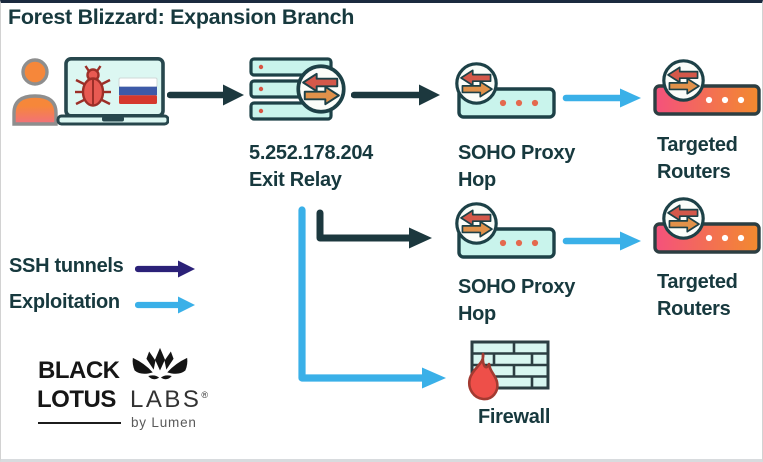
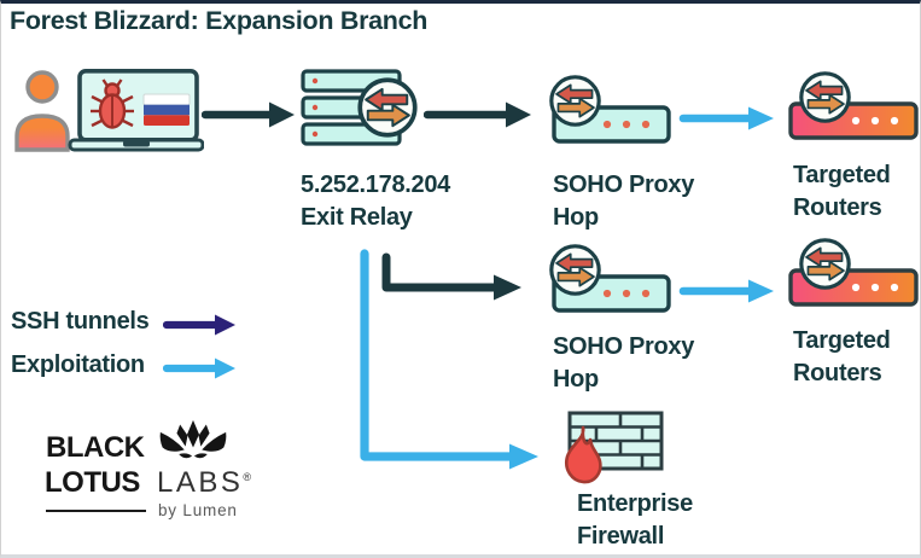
  Forest Blizzard: Expansion Branch
  5.252.178.204
  Exit Relay
  SOHO Proxy
  Hop
  Targeted
  Routers
  SOHO Proxy
  Hop
  Targeted
  Routers
+ Enterprise
  Firewall
  SSH tunnels
  Exploitation
  BLACK
  LOTUS
  LABS®
  by Lumen
